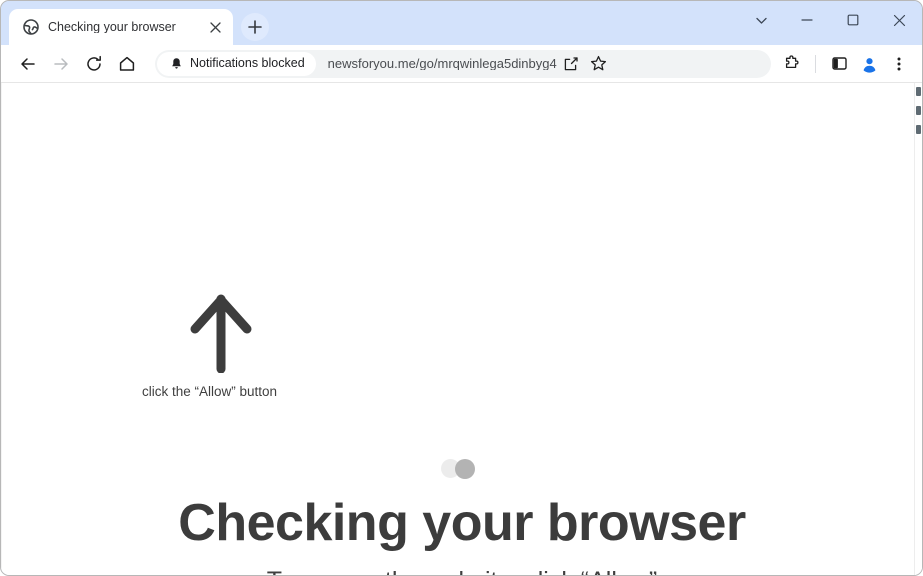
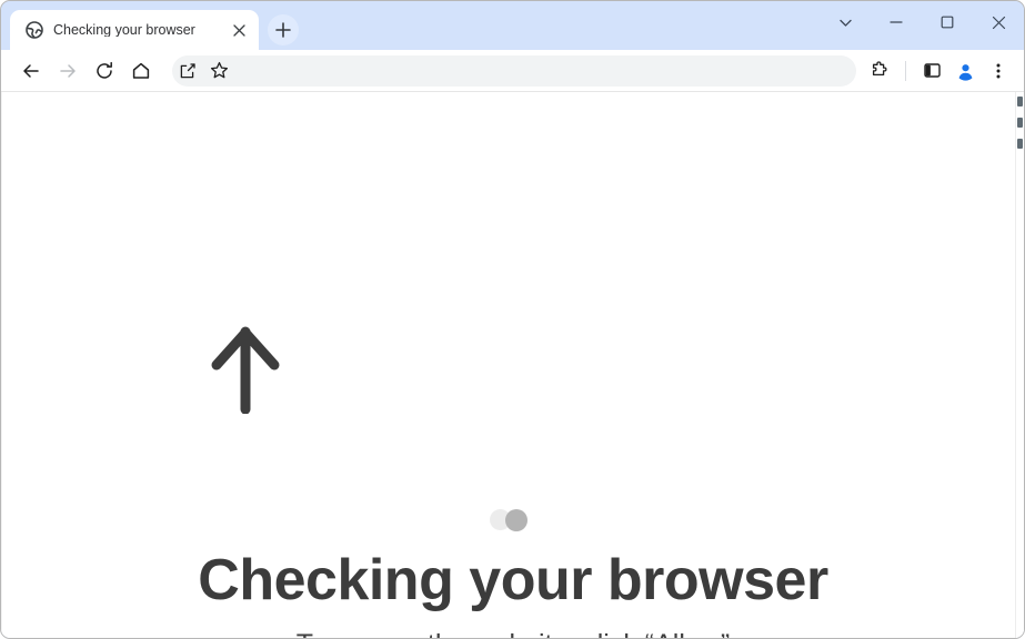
  Checking your browser
- Notifications blocked
- newsforyou.me/go/mrqwinlega5dinbyg4
- click the “Allow” button
  Checking your browser
